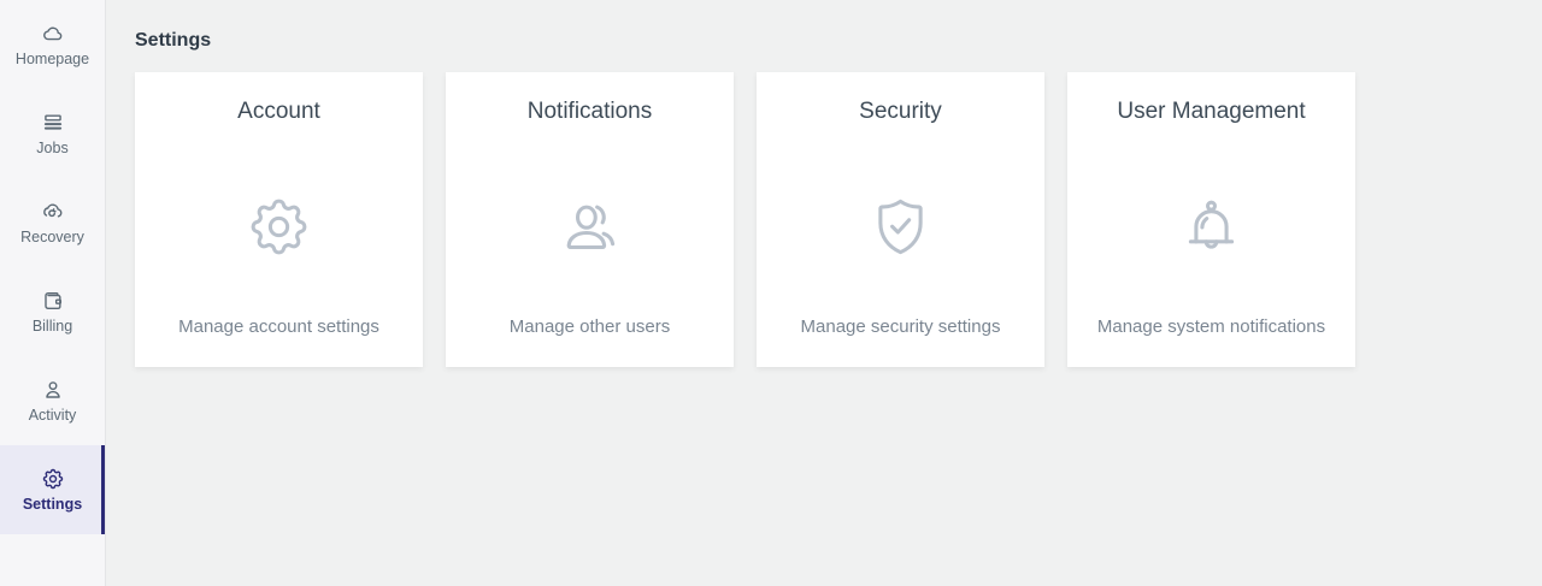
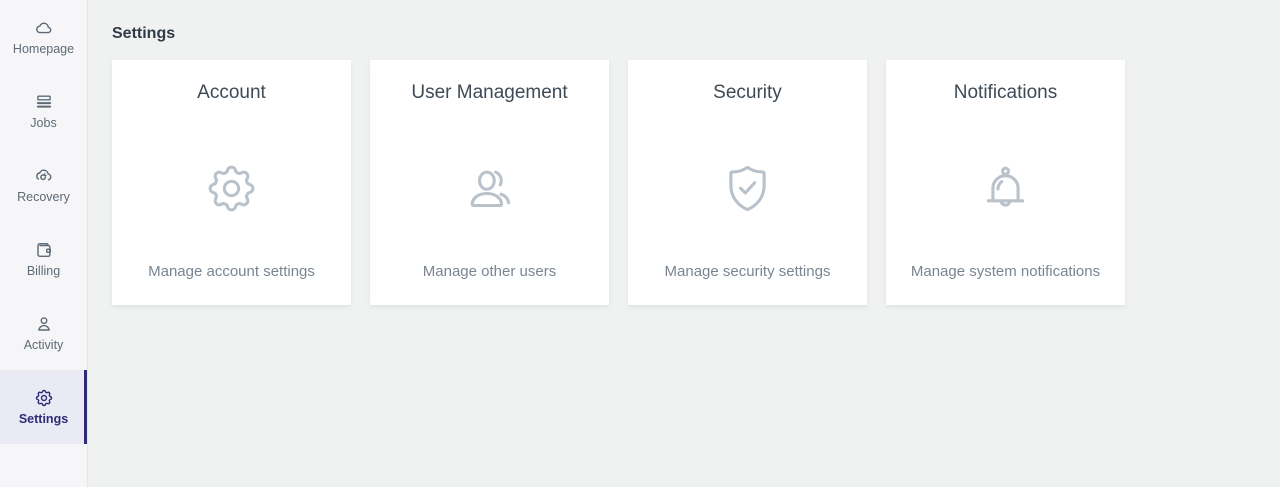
  Homepage
  Jobs
  Recovery
  Billing
  Activity
  Settings
  Settings
  Account
  Manage account settings
- Notifications
+ User Management
  Manage other users
  Security
  Manage security settings
- User Management
+ Notifications
  Manage system notifications
